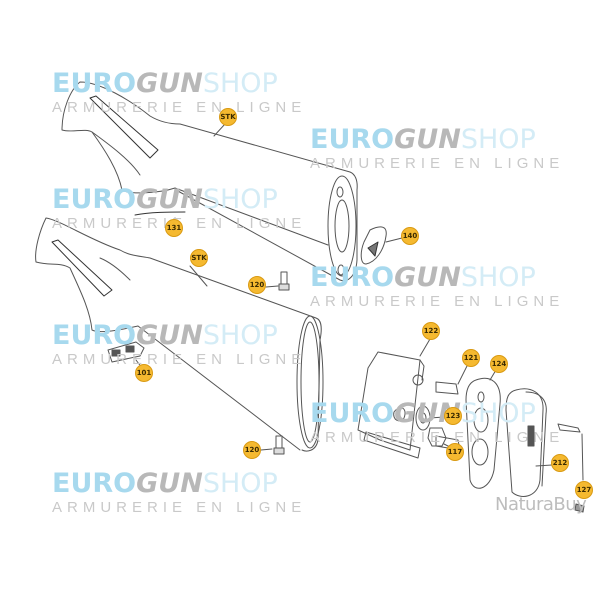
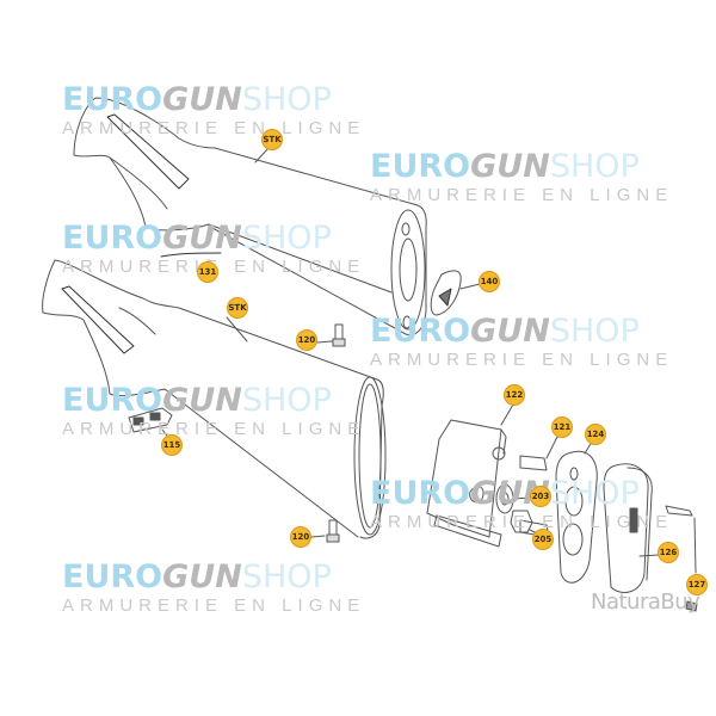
  EUROGUNSHOP
  ARMURERIE EN LIGNE
  EUROGUNSHOP
  ARMURERIE EN LIGNE
  EUROGUNSHOP
  ARMURER EN LIGNE
  EUROGUNSHOP
  ARMURERIE EN LIGNE
  EUROGUNSHOP
  ARMURERIE EN LIGNE
  EUROGU SHOP
  ARMURERIE EN LIGNE
  EUROGUNSHOP
  ARMURERIE EN LIGNE
  NaturaBuy
  STK
  131
  140
  STK
  120
- 101
+ 115
  122
  121
  124
- 123
+ 203
- 117
+ 205
  120
- 212
+ 126
  127
